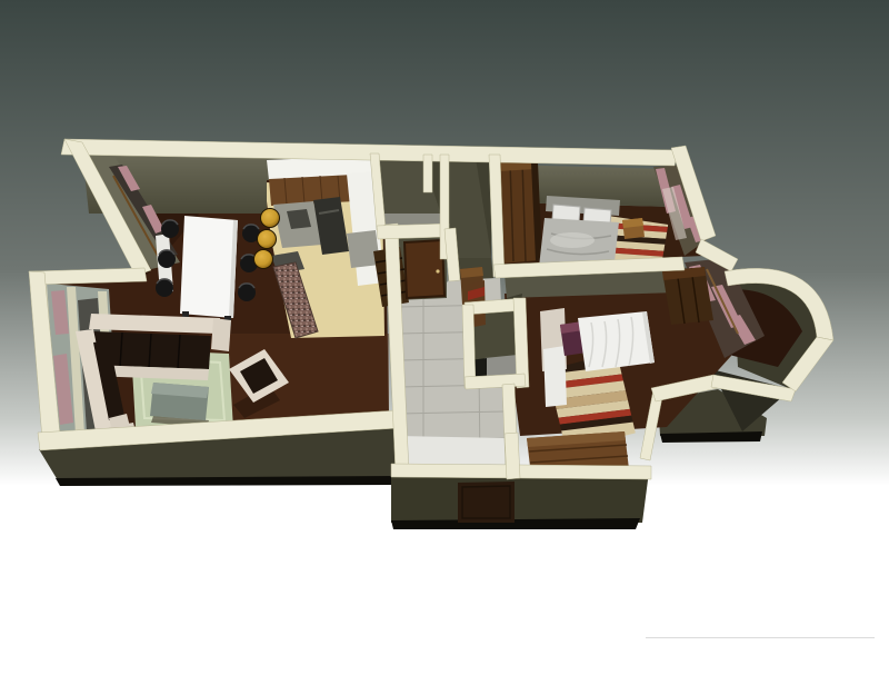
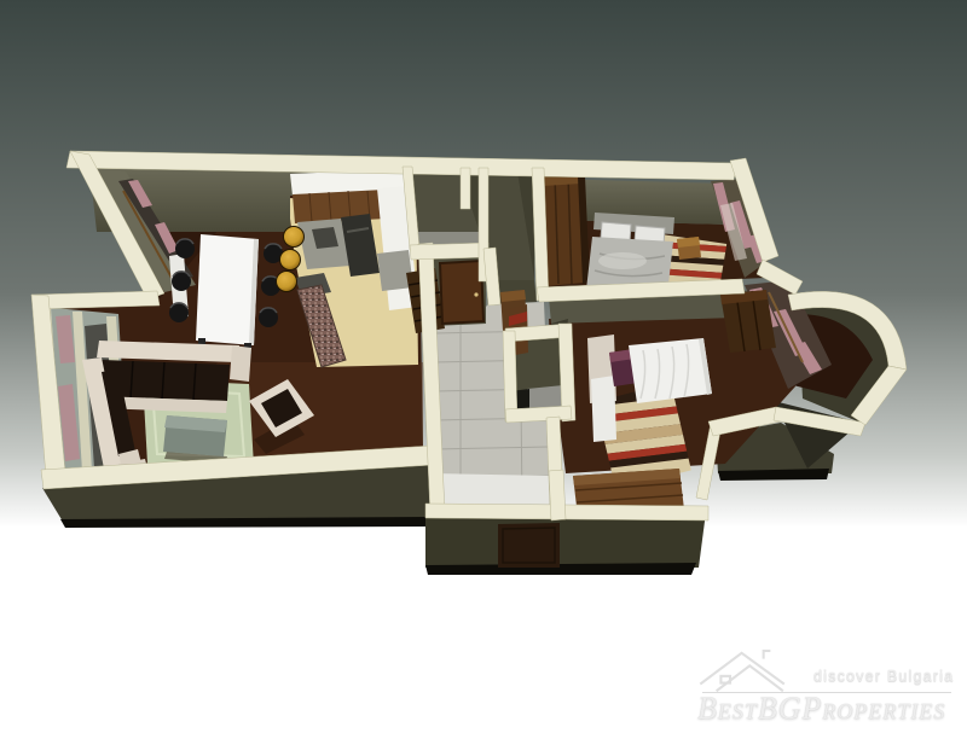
+ discover Bulgaria
+ BestBGProperties
